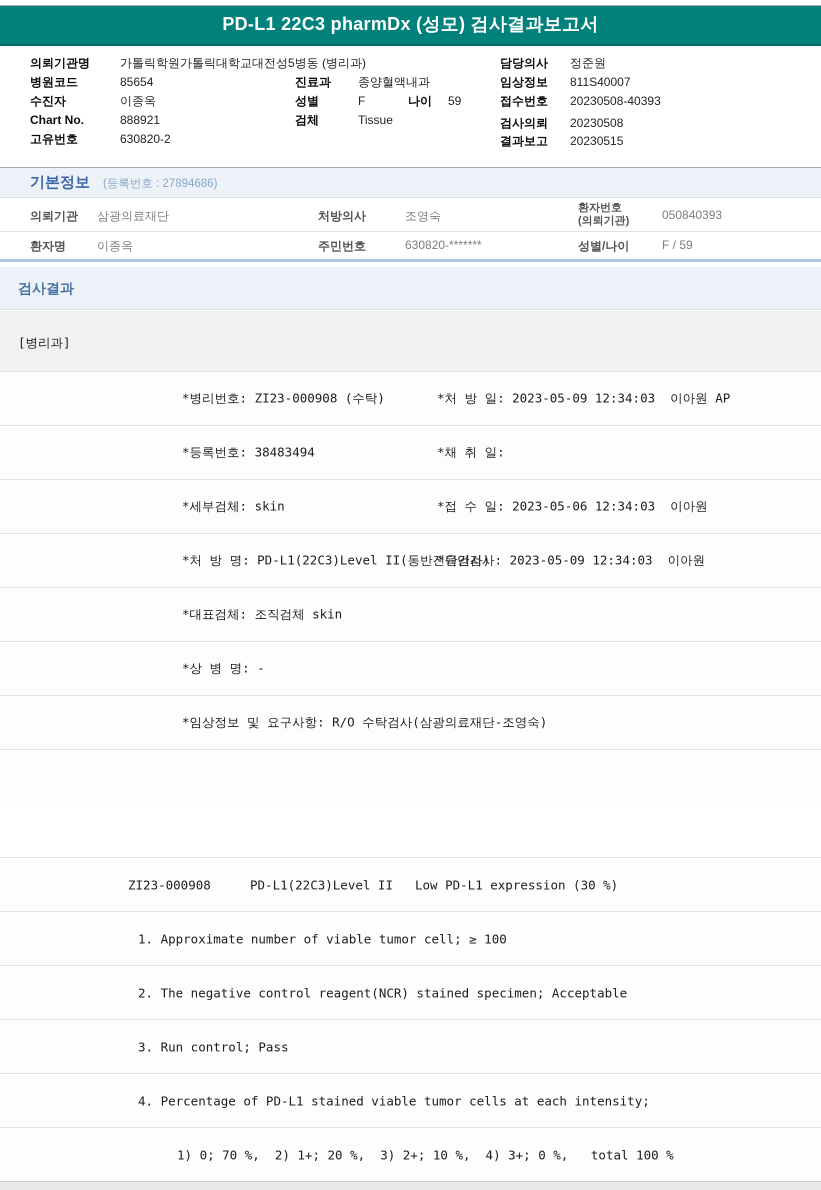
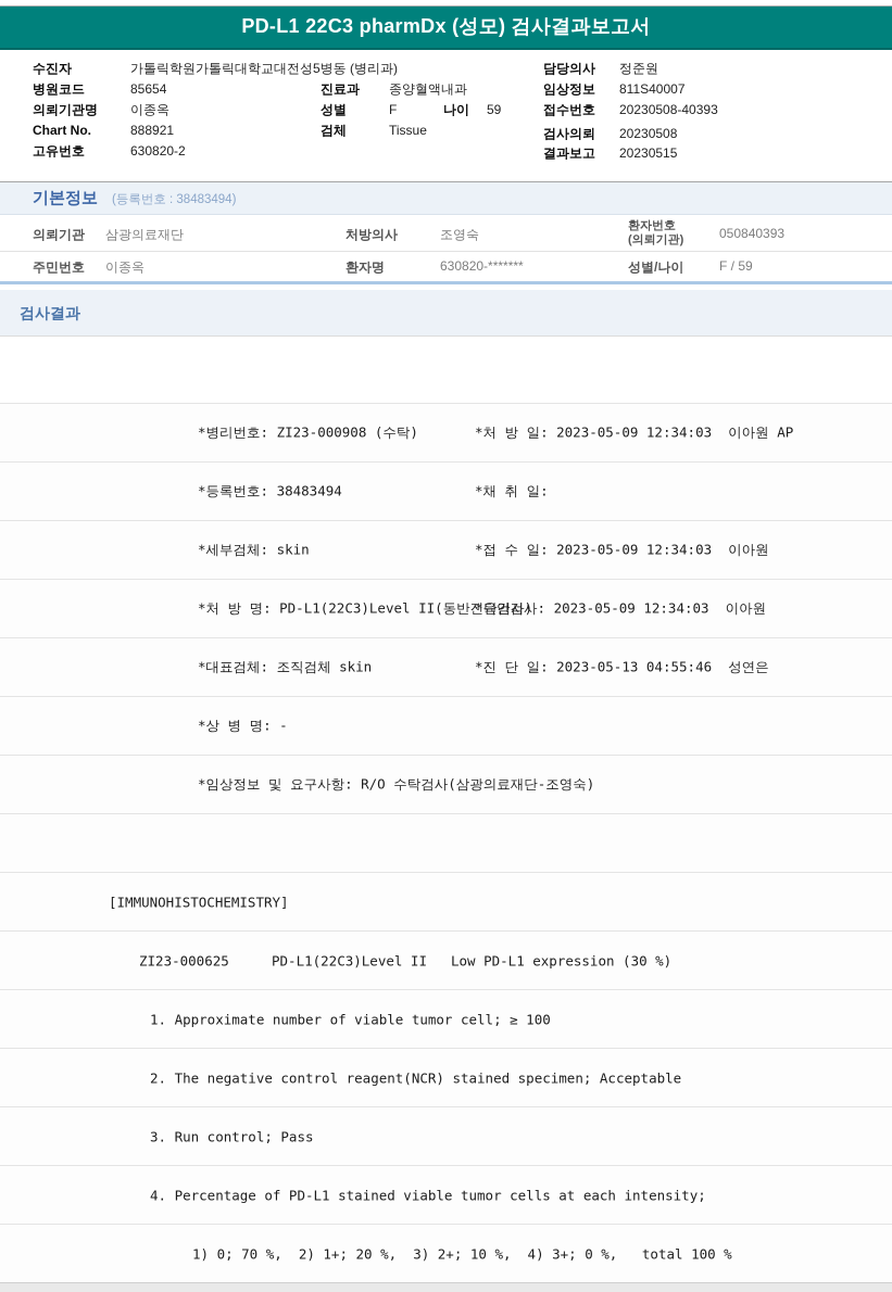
  PD-L1 22C3 pharmDx (성모) 검사결과보고서
- 의뢰기관명
+ 수진자
  가톨릭학원가톨릭대학교대전성5병동 (병리과)
  병원코드
  85654
- 수진자
+ 의뢰기관명
  이종옥
  Chart No.
  888921
  고유번호
  630820-2
  진료과
  종양혈액내과
  성별
  F
  나이
  59
  검체
  Tissue
  담당의사
  정준원
  임상정보
  811S40007
  접수번호
  20230508-40393
  검사의뢰
  20230508
  결과보고
  20230515
  기본정보
- (등록번호 : 27894686)
+ (등록번호 : 38483494)
  의뢰기관
  삼광의료재단
  처방의사
  조영숙
  환자번호
  (의뢰기관)
  050840393
- 환자명
+ 주민번호
  이종옥
- 주민번호
+ 환자명
  630820-*******
  성별/나이
  F / 59
  검사결과
- [병리과]
  *병리번호: ZI23-000908 (수탁)
  *처 방 일: 2023-05-09 12:34:03 이아원 AP
  *등록번호: 38483494
  *채 취 일:
  *세부검체: skin
- *접 수 일: 2023-05-06 12:34:03 이아원
+ *접 수 일: 2023-05-09 12:34:03 이아원
  *처 방 명: PD-L1(22C3)Level II(동반진단검사)
  *육안검사: 2023-05-09 12:34:03 이아원
  *대표검체: 조직검체 skin
+ *진 단 일: 2023-05-13 04:55:46 성연은
  *상 병 명: -
  *임상정보 및 요구사항: R/O 수탁검사(삼광의료재단-조영숙)
+ [IMMUNOHISTOCHEMISTRY]
- ZI23-000908
+ ZI23-000625
  PD-L1(22C3)Level II
  Low PD-L1 expression (30 %)
  1. Approximate number of viable tumor cell; ≥ 100
  2. The negative control reagent(NCR) stained specimen; Acceptable
  3. Run control; Pass
  4. Percentage of PD-L1 stained viable tumor cells at each intensity;
  1) 0; 70 %, 2) 1+; 20 %, 3) 2+; 10 %, 4) 3+; 0 %, total 100 %
